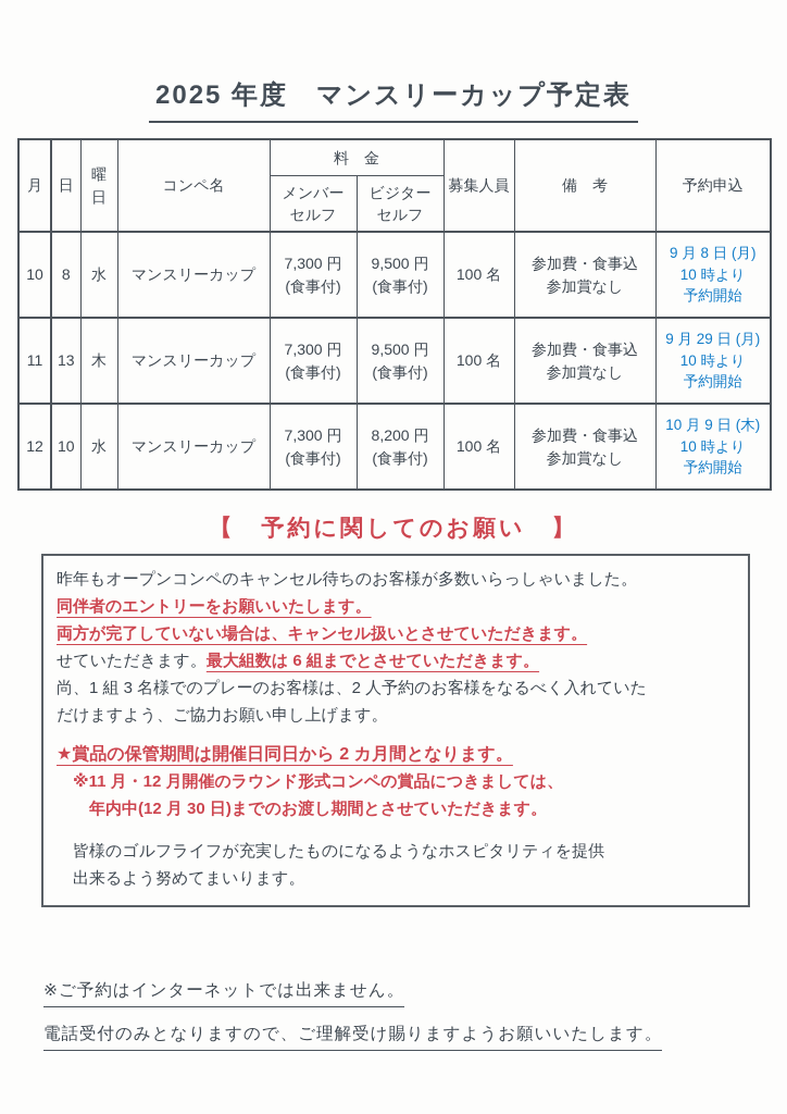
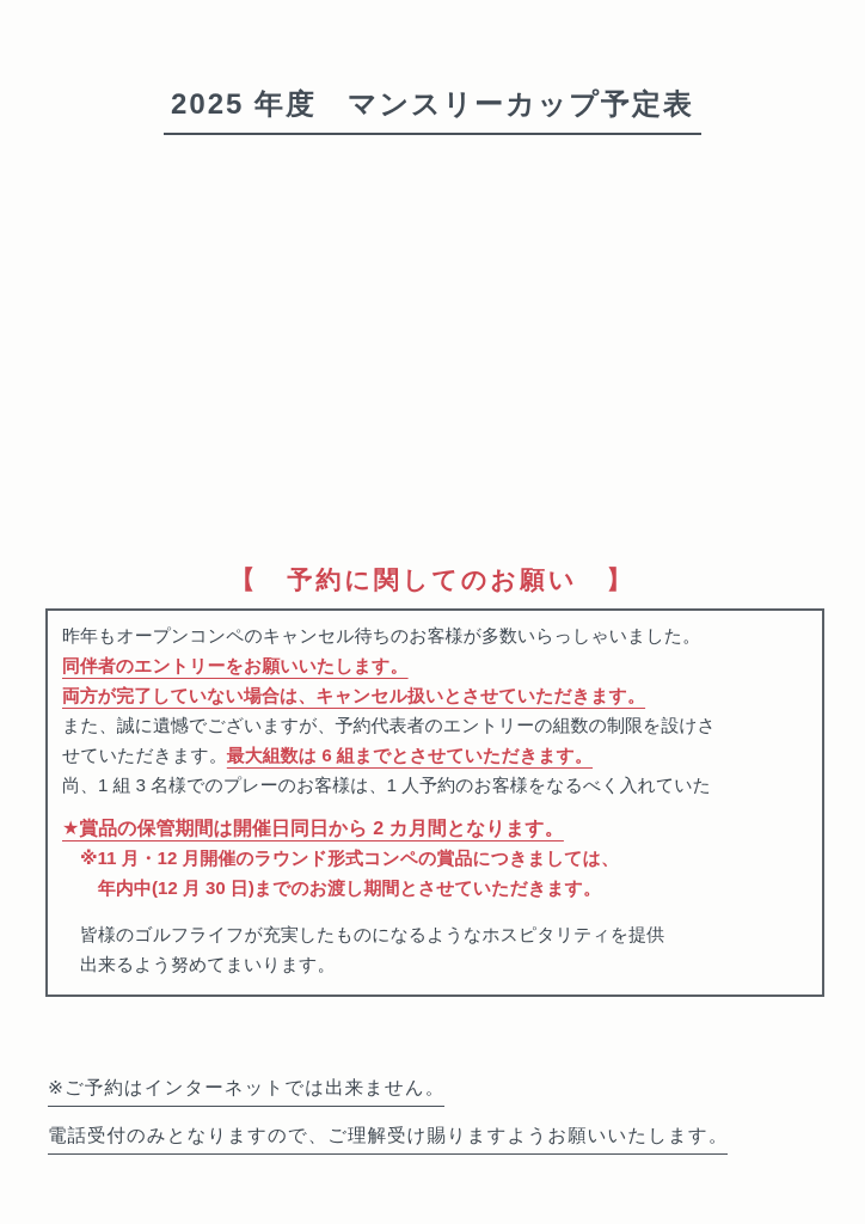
  2025 年度 マンスリーカップ予定表
- 月	日	曜 日	コンペ名	料 金	募集人員	備 考	予約申込
- メンバー セルフ	ビジター セルフ
- 10	8	水	マンスリーカップ	7,300 円 (食事付)	9,500 円 (食事付)	100 名	参加費・食事込 参加賞なし	9 月 8 日 (月) 10 時より 予約開始
- 11	13	木	マンスリーカップ	7,300 円 (食事付)	9,500 円 (食事付)	100 名	参加費・食事込 参加賞なし	9 月 29 日 (月) 10 時より 予約開始
- 12	10	水	マンスリーカップ	7,300 円 (食事付)	8,200 円 (食事付)	100 名	参加費・食事込 参加賞なし	10 月 9 日 (木) 10 時より 予約開始
  【 予約に関してのお願い 】
  昨年もオープンコンペのキャンセル待ちのお客様が多数いらっしゃいました。
  同伴者のエントリーをお願いいたします。
  両方が完了していない場合は、キャンセル扱いとさせていただきます。
+ また、誠に遺憾でございますが、予約代表者のエントリーの組数の制限を設けさ
  せていただきます。最大組数は 6 組までとさせていただきます。
- 尚、1 組 3 名様でのプレーのお客様は、2 人予約のお客様をなるべく入れていた
+ 尚、1 組 3 名様でのプレーのお客様は、1 人予約のお客様をなるべく入れていた
- だけますよう、ご協力お願い申し上げます。
  ★賞品の保管期間は開催日同日から 2 カ月間となります。
  ※11 月・12 月開催のラウンド形式コンペの賞品につきましては、
  年内中(12 月 30 日)までのお渡し期間とさせていただきます。
  皆様のゴルフライフが充実したものになるようなホスピタリティを提供
  出来るよう努めてまいります。
  ※ご予約はインターネットでは出来ません。
  電話受付のみとなりますので、ご理解受け賜りますようお願いいたします。
